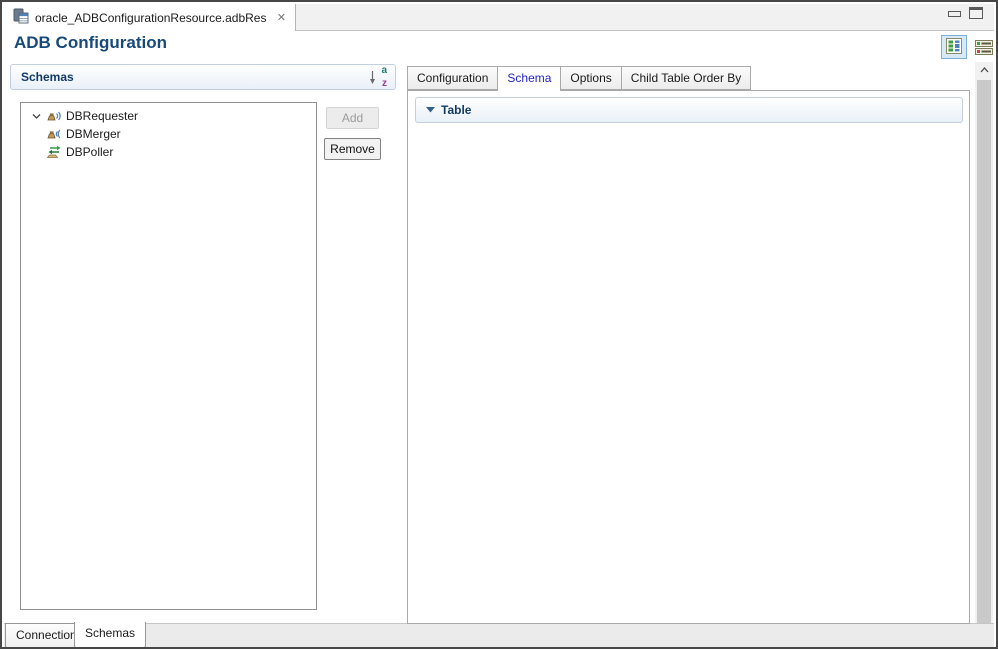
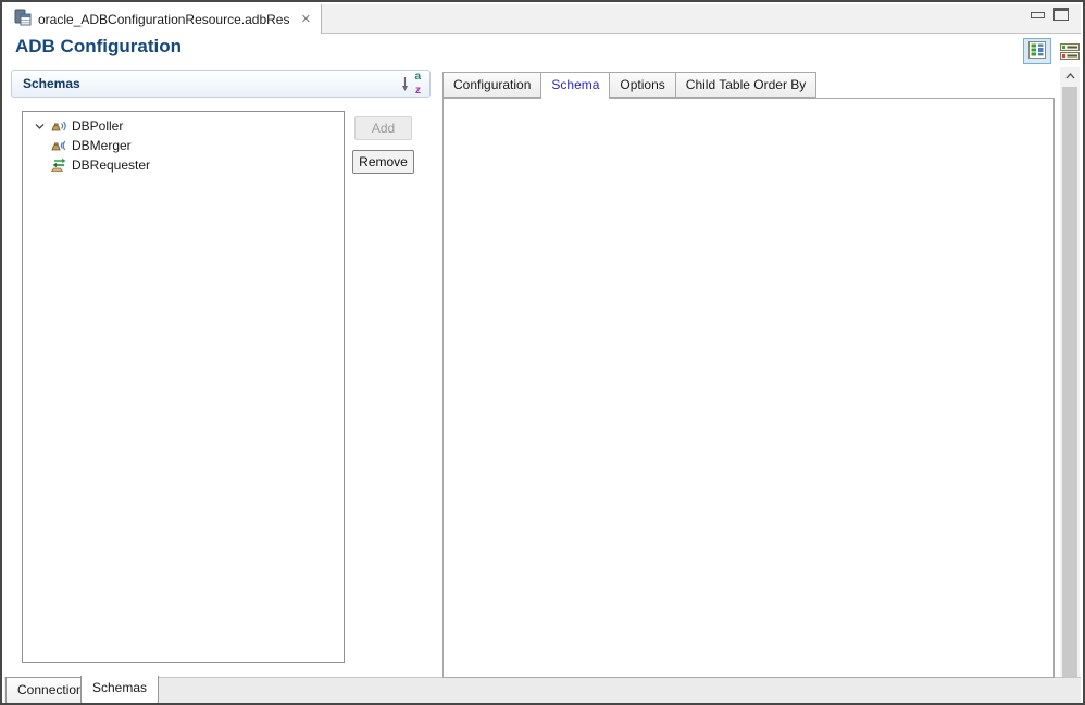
  oracle_ADBConfigurationResource.adbRes
  ✕
  ADB Configuration
  Schemas
  a
  z
- DBRequester
+ DBPoller
  DBMerger
- DBPoller
+ DBRequester
  Add
  Remove
  Configuration
  Schema
  Options
  Child Table Order By
- Table
  Connectio
  Schemas
